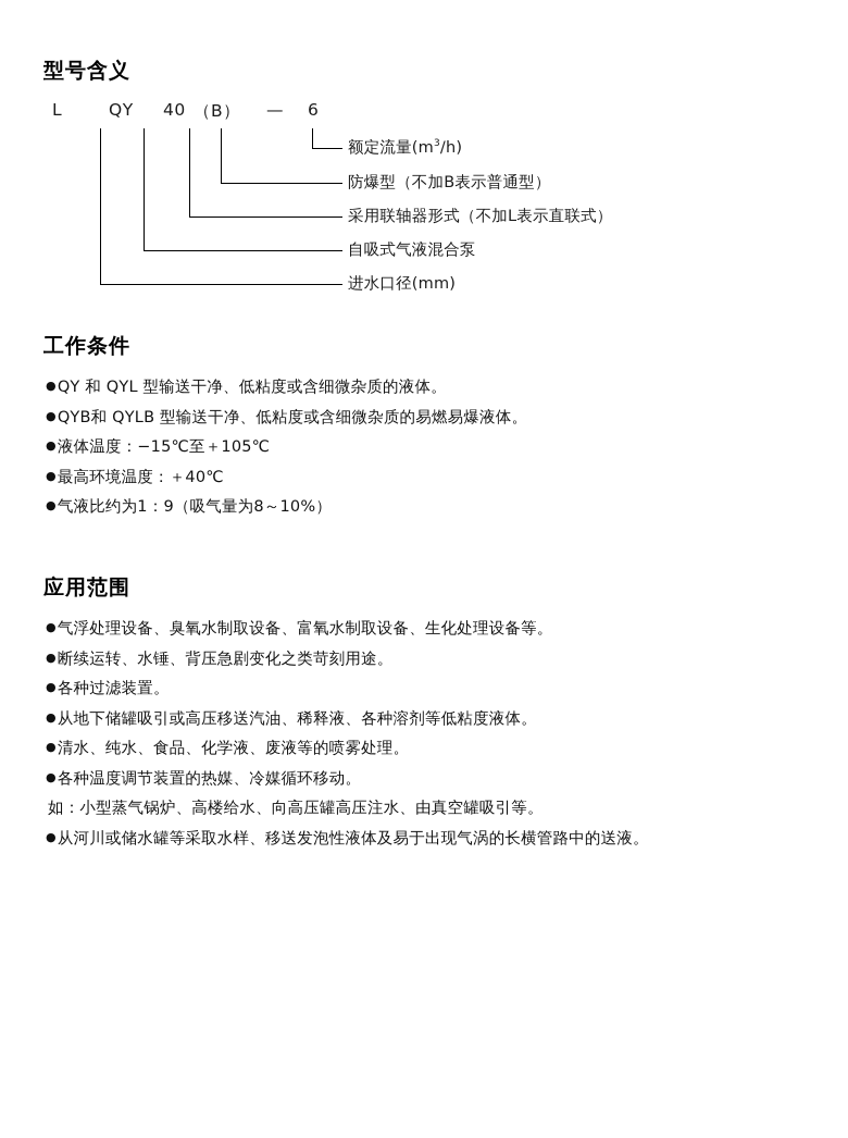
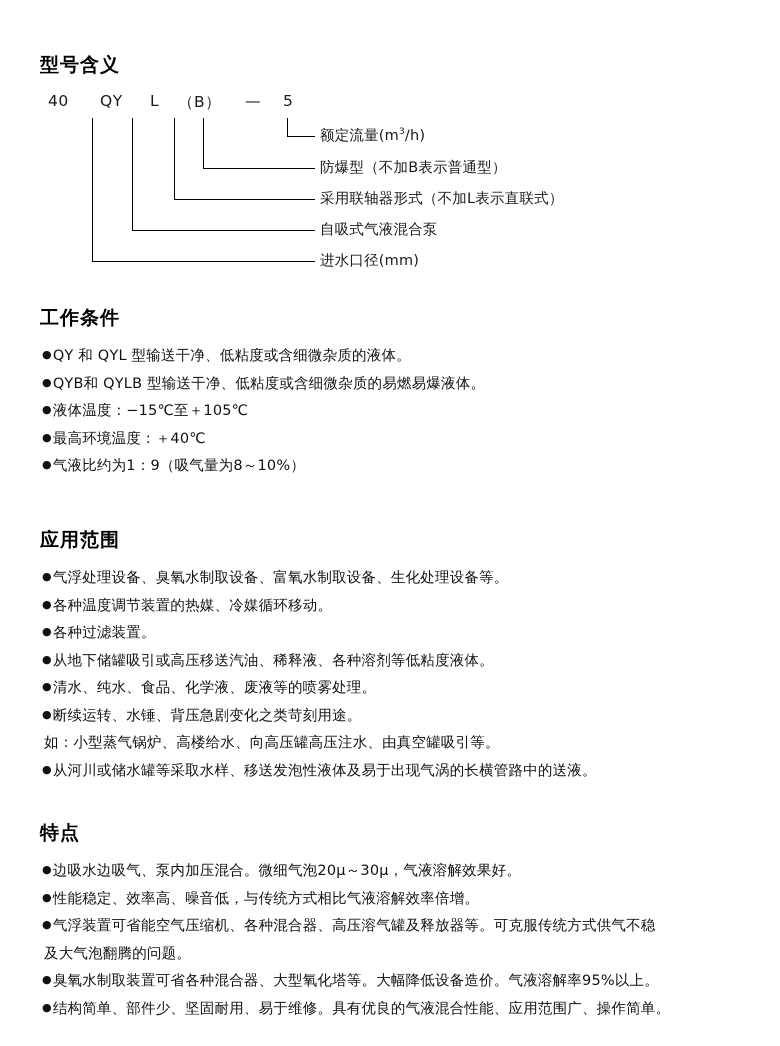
  型号含义
- L
+ 40
  QY
- 40
+ L
  （B）
  —
- 6
+ 5
  额定流量(m3/h)
  防爆型（不加B表示普通型）
  采用联轴器形式（不加L表示直联式）
  自吸式气液混合泵
  进水口径(mm)
  工作条件
  ●QY 和 QYL 型输送干净、低粘度或含细微杂质的液体。
  ●QYB和 QYLB 型输送干净、低粘度或含细微杂质的易燃易爆液体。
  ●液体温度：−15℃至＋105℃
  ●最高环境温度：＋40℃
  ●气液比约为1：9（吸气量为8～10%）
  应用范围
  ●气浮处理设备、臭氧水制取设备、富氧水制取设备、生化处理设备等。
- ●断续运转、水锤、背压急剧变化之类苛刻用途。
+ ●各种温度调节装置的热媒、冷媒循环移动。
  ●各种过滤装置。
  ●从地下储罐吸引或高压移送汽油、稀释液、各种溶剂等低粘度液体。
  ●清水、纯水、食品、化学液、废液等的喷雾处理。
- ●各种温度调节装置的热媒、冷媒循环移动。
+ ●断续运转、水锤、背压急剧变化之类苛刻用途。
  如：小型蒸气锅炉、高楼给水、向高压罐高压注水、由真空罐吸引等。
  ●从河川或储水罐等采取水样、移送发泡性液体及易于出现气涡的长横管路中的送液。
+ 特点
+ ●边吸水边吸气、泵内加压混合。微细气泡20μ～30μ，气液溶解效果好。
+ ●性能稳定、效率高、噪音低，与传统方式相比气液溶解效率倍增。
+ ●气浮装置可省能空气压缩机、各种混合器、高压溶气罐及释放器等。可克服传统方式供气不稳
+ 及大气泡翻腾的问题。
+ ●臭氧水制取装置可省各种混合器、大型氧化塔等。大幅降低设备造价。气液溶解率95%以上。
+ ●结构简单、部件少、坚固耐用、易于维修。具有优良的气液混合性能、应用范围广、操作简单。
